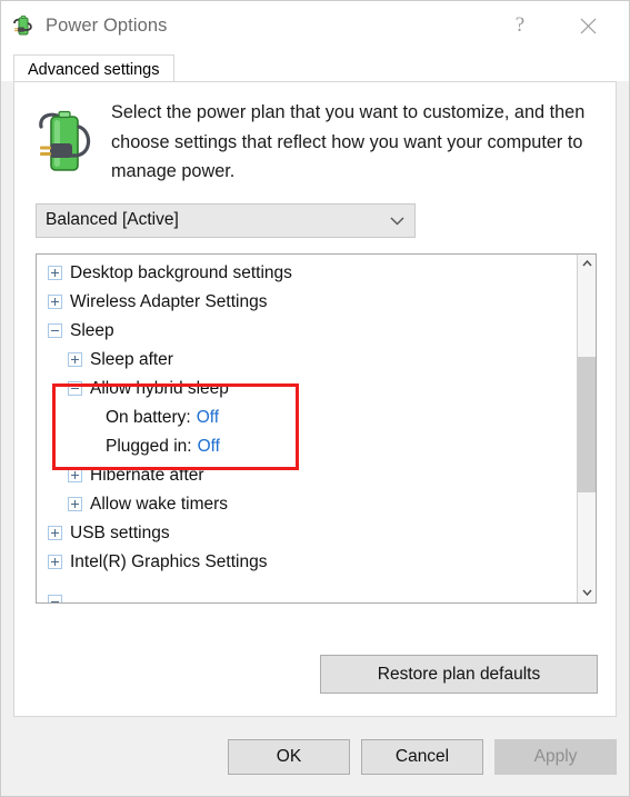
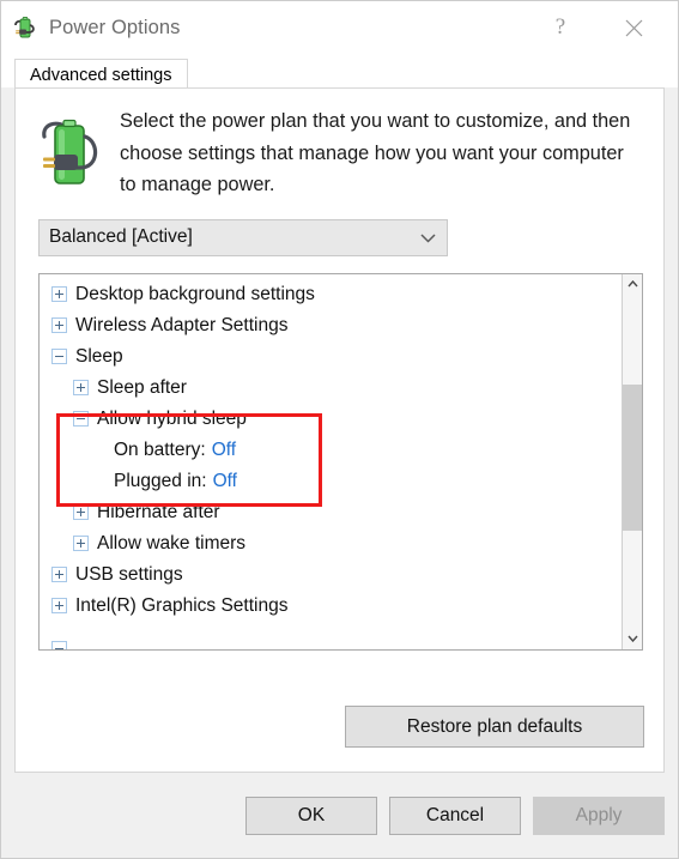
  Power Options
  ?
  Advanced settings
- Select the power plan that you want to customize, and then choose settings that reflect how you want your computer to manage power.
+ Select the power plan that you want to customize, and then choose settings that manage how you want your computer to manage power.
  Balanced [Active]
  Desktop background settings
  Wireless Adapter Settings
  Sleep
  Sleep after
  Allow hybrid sleep
  On battery:
  Off
  Plugged in:
  Off
  Hibernate after
  Allow wake timers
  USB settings
  Intel(R) Graphics Settings
  Restore plan defaults
  OK
  Cancel
  Apply
